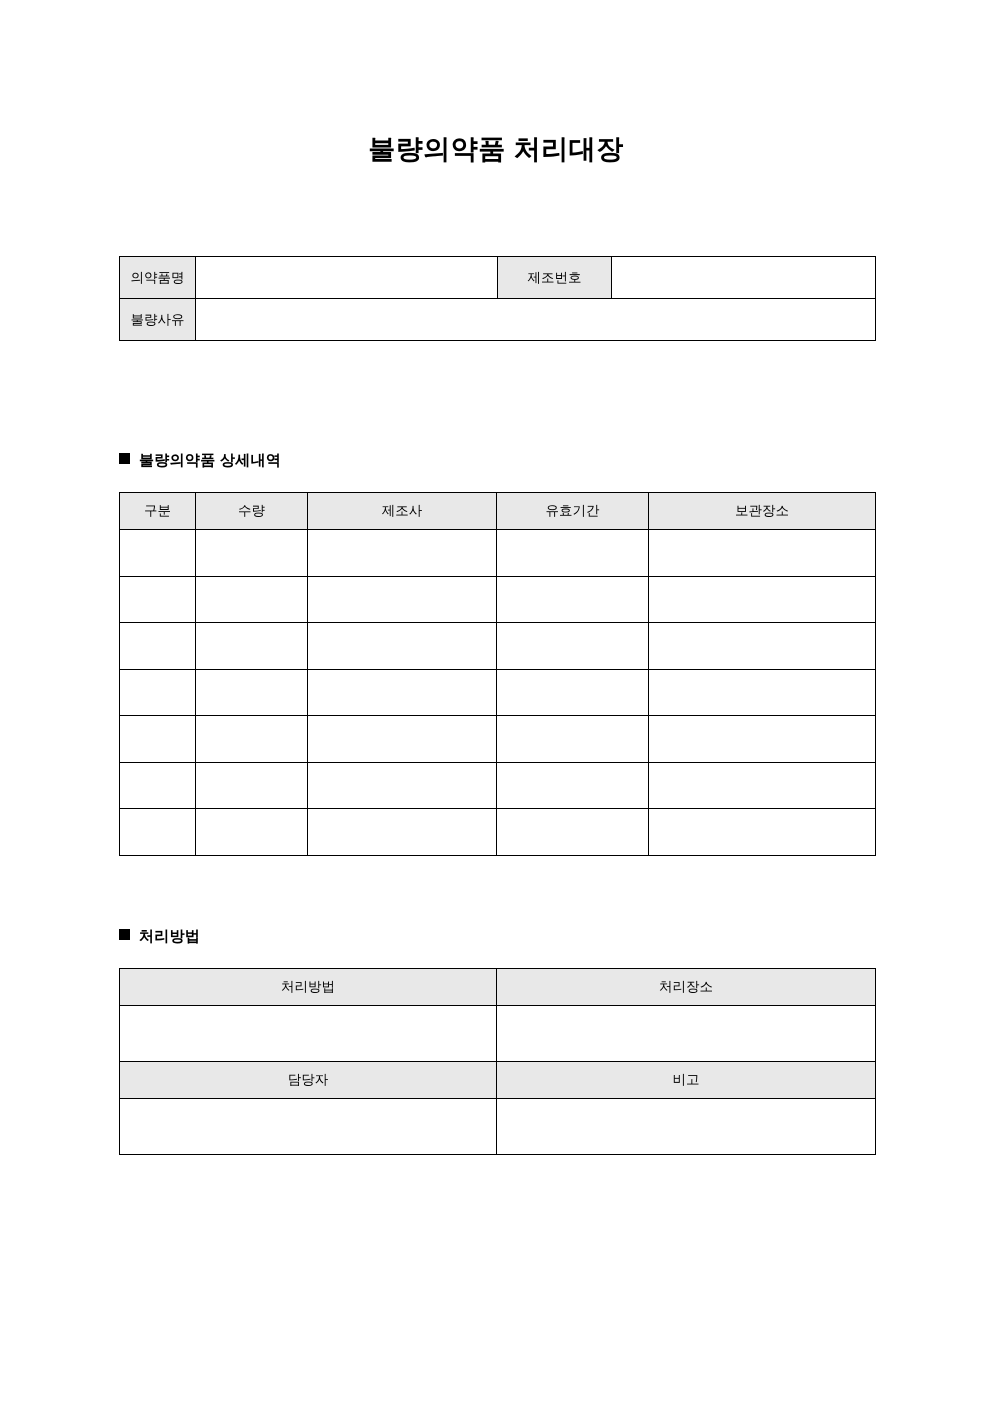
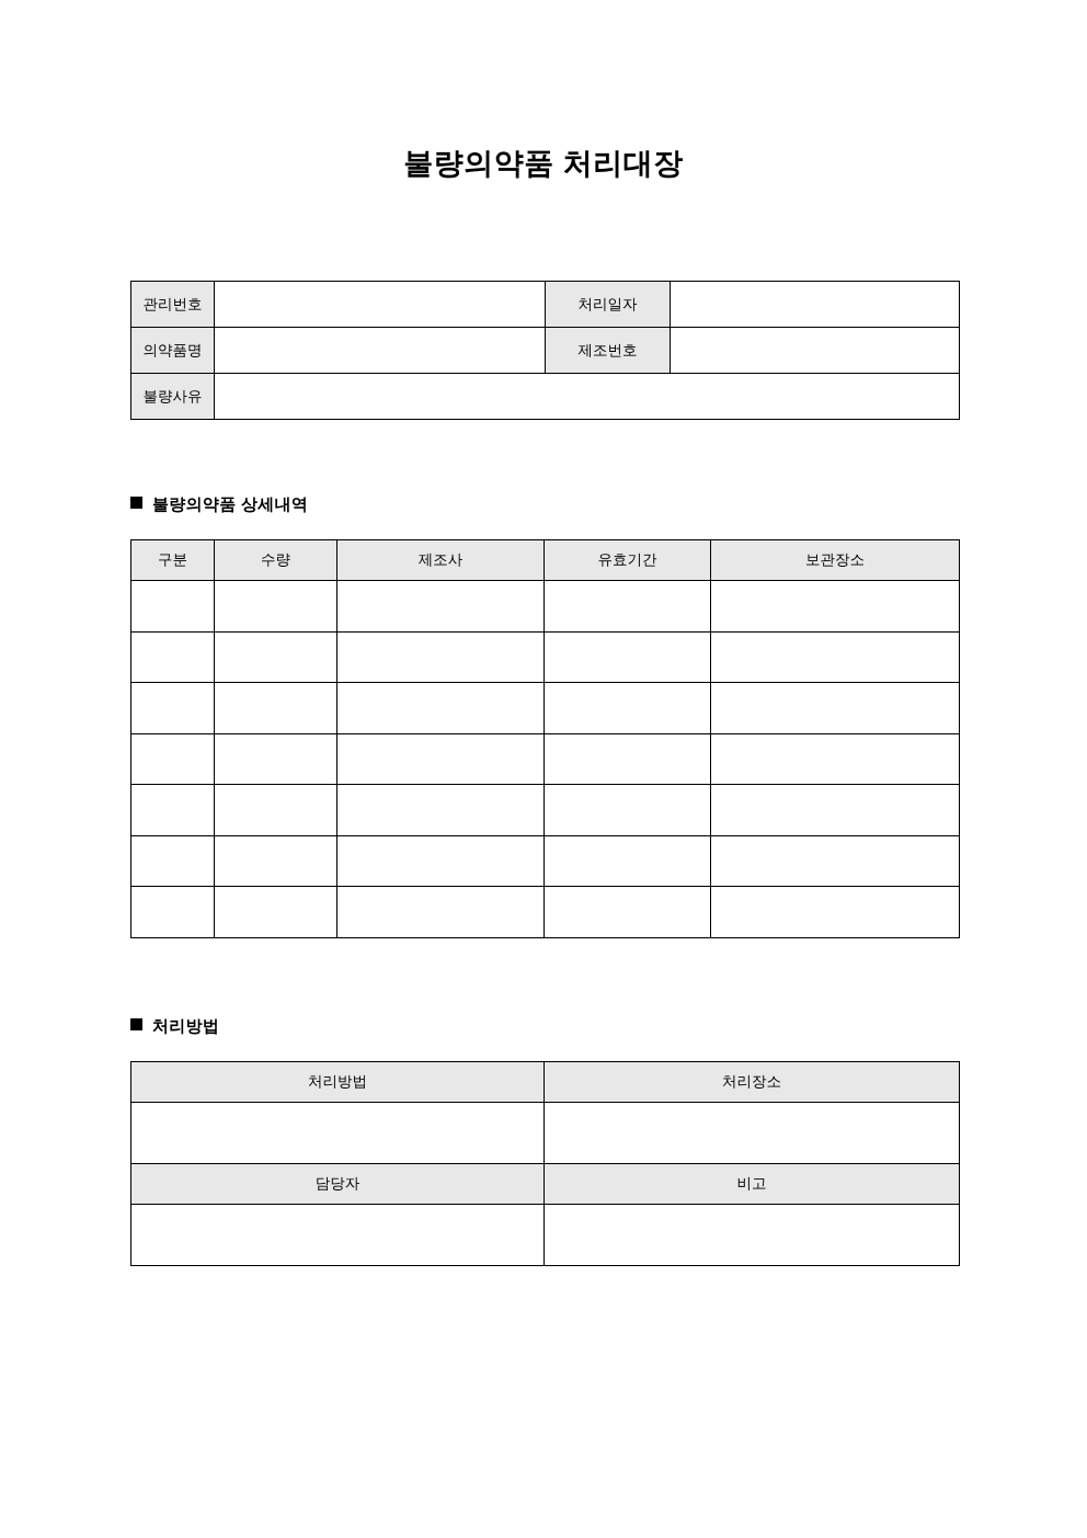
  불량의약품 처리대장
+ 관리번호		처리일자
  의약품명		제조번호
  불량사유
  불량의약품 상세내역
  구분	수량	제조사	유효기간	보관장소
  처리방법
  처리방법	처리장소
  담당자	비고
